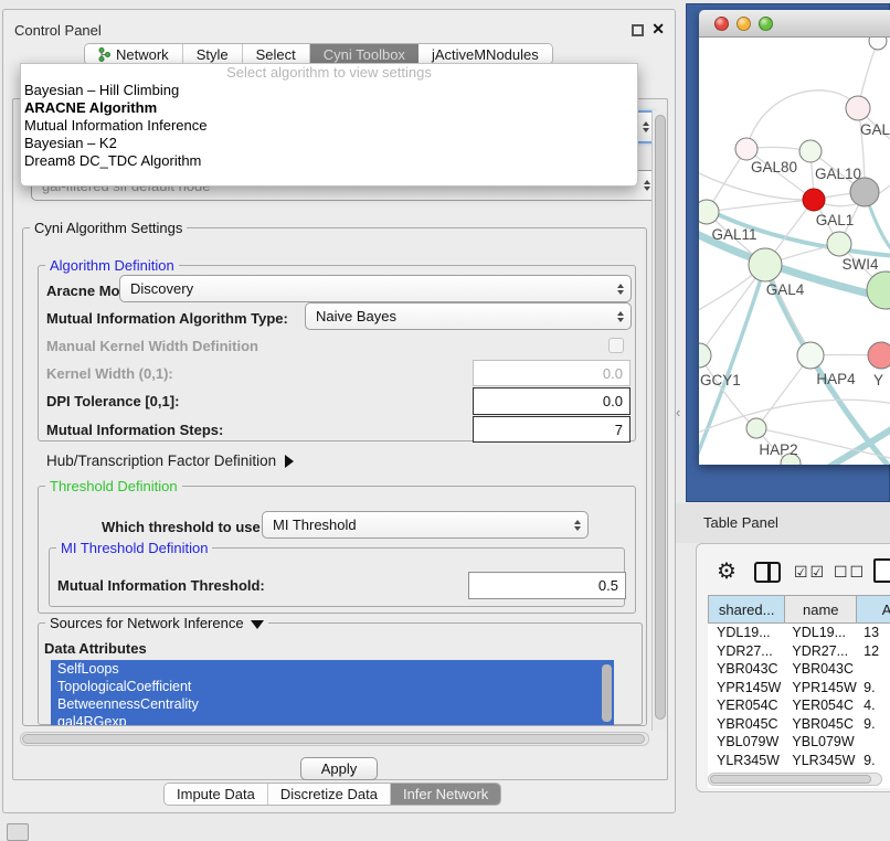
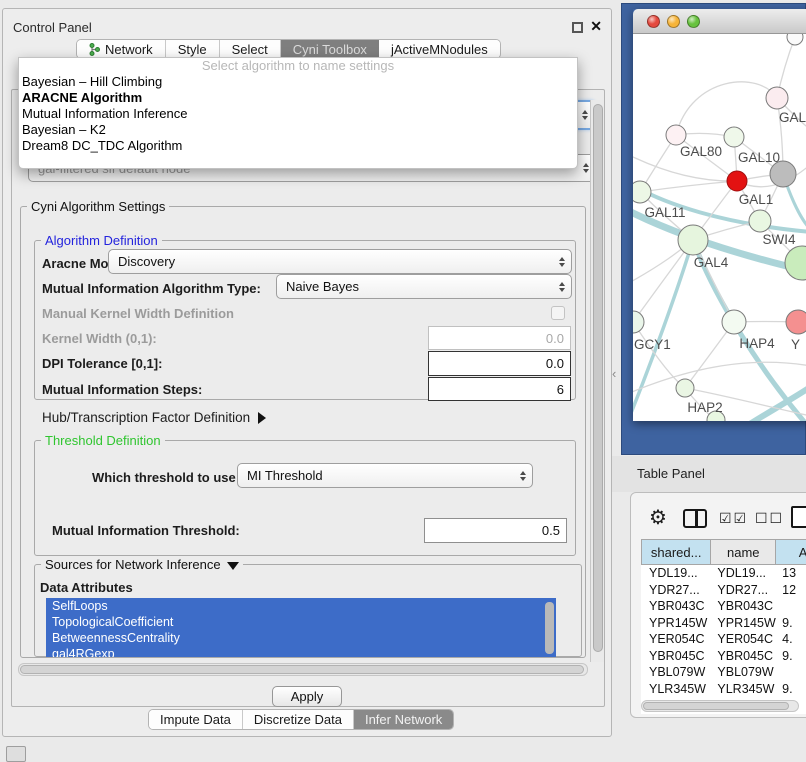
  Control Panel
  ✕
  Network
  Style
  Select
  Cyni Toolbox
  jActiveMNodules
  Cyni Algorithm Settings
  Algorithm Definition
  Aracne Mo
  Discovery
  Mutual Information Algorithm Type:
  Naive Bayes
  Manual Kernel Width Definition
  Kernel Width (0,1):
  0.0
  DPI Tolerance [0,1]:
  0.0
  Mutual Information Steps:
- 7
+ 6
  Hub/Transcription Factor Definition
  Threshold Definition
  Which threshold to use
  MI Threshold
- MI Threshold Definition
  Mutual Information Threshold:
  0.5
  Sources for Network Inference
  Data Attributes
  SelfLoops
  TopologicalCoefficient
  BetweennessCentrality
  gal4RGexp
  Apply
  Impute Data
  Discretize Data
  Infer Network
- Select algorithm to view settings
+ Select algorithm to name settings
  Bayesian – Hill Climbing
  ARACNE Algorithm
  Mutual Information Inference
  Bayesian – K2
  Dream8 DC_TDC Algorithm
  ‹
  GAL
  GAL80
  GAL10
  GAL1
  GAL11
  SWI4
  GAL4
  GCY1
  HAP4
  Y
  HAP2
  Table Panel
  ⚙
  ☑☑
  ☐☐
  shared...
  name
  A
  YDL19...
  YDL19...
  13
  YDR27...
  YDR27...
  12
  YBR043C
  YBR043C
  YPR145W
  YPR145W
  9.
  YER054C
  YER054C
  4.
  YBR045C
  YBR045C
  9.
  YBL079W
  YBL079W
  YLR345W
  YLR345W
  9.
